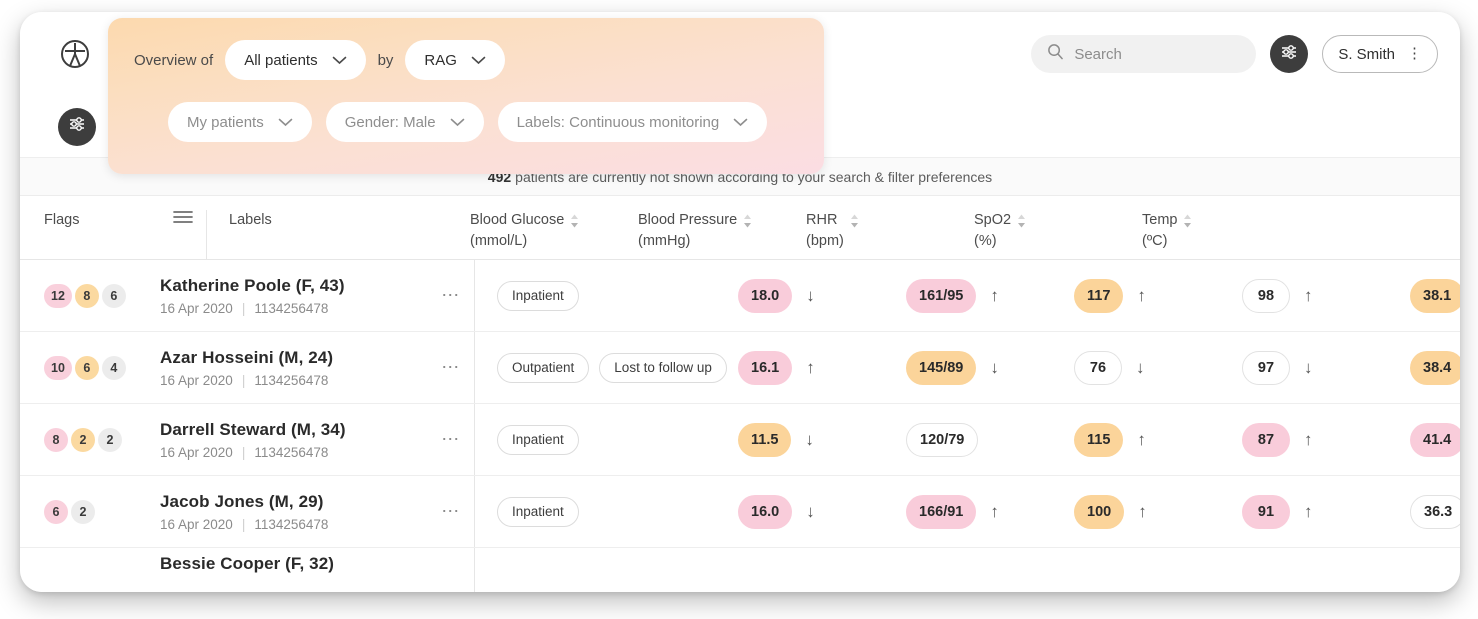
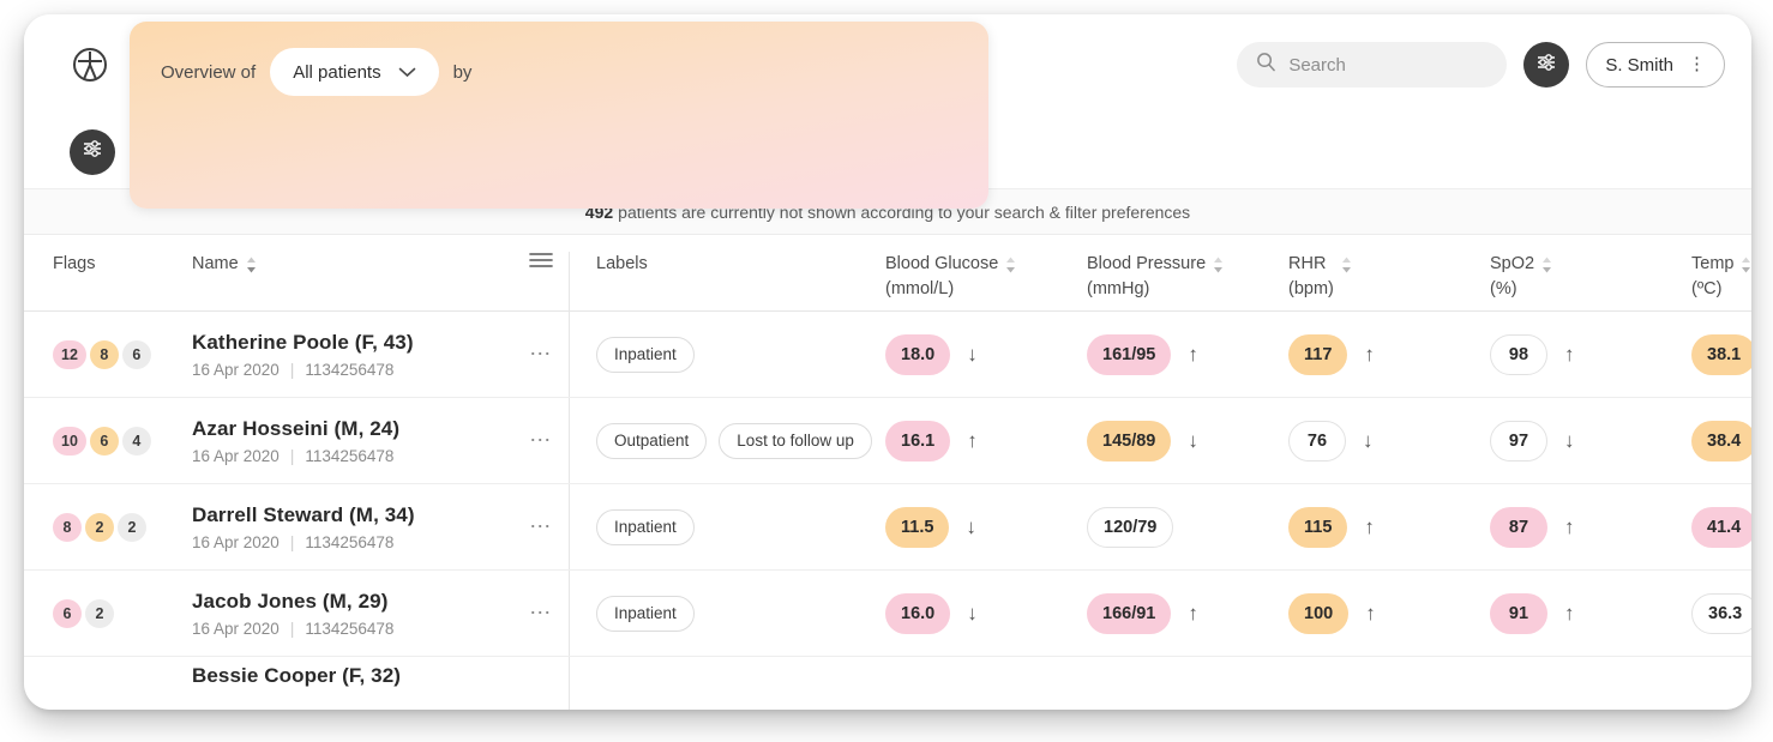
  Search
  S. Smith
  ⋮
  Overview of
  All patients
  by
- RAG
- My patients
- Gender: Male
- Labels: Continuous monitoring
  492
  patients are currently not shown according to your search & filter preferences
  Flags
+ Name
  Labels
  Blood Glucose
  (mmol/L)
  Blood Pressure
  (mmHg)
  RHR
  (bpm)
  SpO2
  (%)
  Temp
  (ºC)
  12 8 6
  Katherine Poole (F, 43)
  16 Apr 2020
  |
  1134256478
  ⋯
  Inpatient
  18.0
  ↓
  161/95
  ↑
  117
  ↑
  98
  ↑
  38.1
  10 6 4
  Azar Hosseini (M, 24)
  16 Apr 2020
  |
  1134256478
  ⋯
  Outpatient
  Lost to follow up
  16.1
  ↑
  145/89
  ↓
  76
  ↓
  97
  ↓
  38.4
  8 2 2
  Darrell Steward (M, 34)
  16 Apr 2020
  |
  1134256478
  ⋯
  Inpatient
  11.5
  ↓
  120/79
  115
  ↑
  87
  ↑
  41.4
  6 2
  Jacob Jones (M, 29)
  16 Apr 2020
  |
  1134256478
  ⋯
  Inpatient
  16.0
  ↓
  166/91
  ↑
  100
  ↑
  91
  ↑
  36.3
  Bessie Cooper (F, 32)
